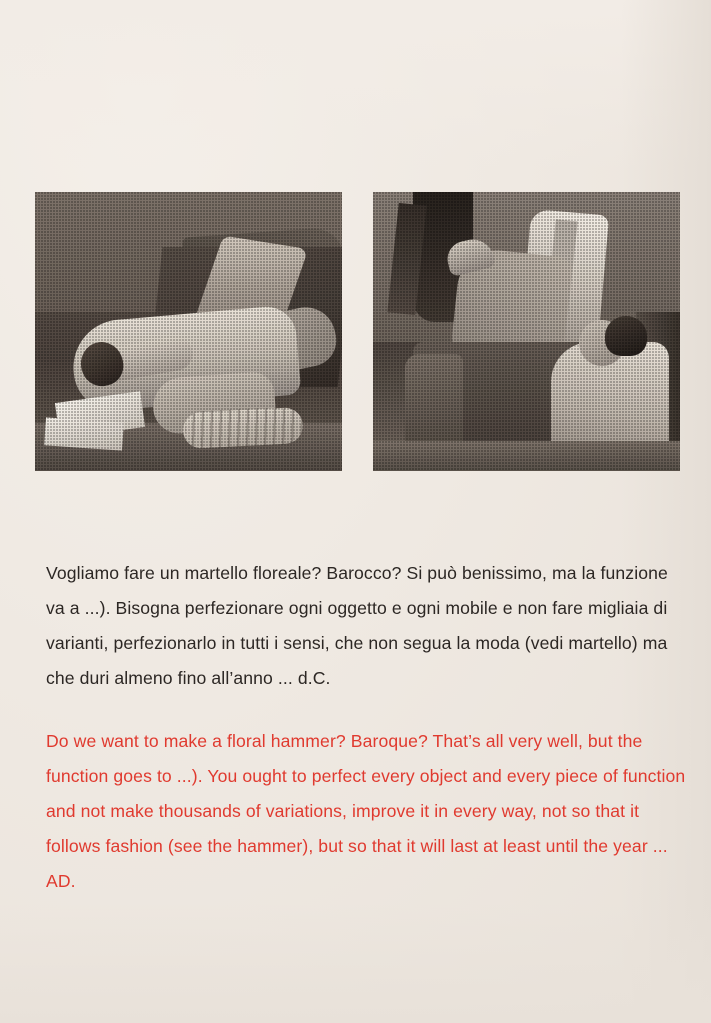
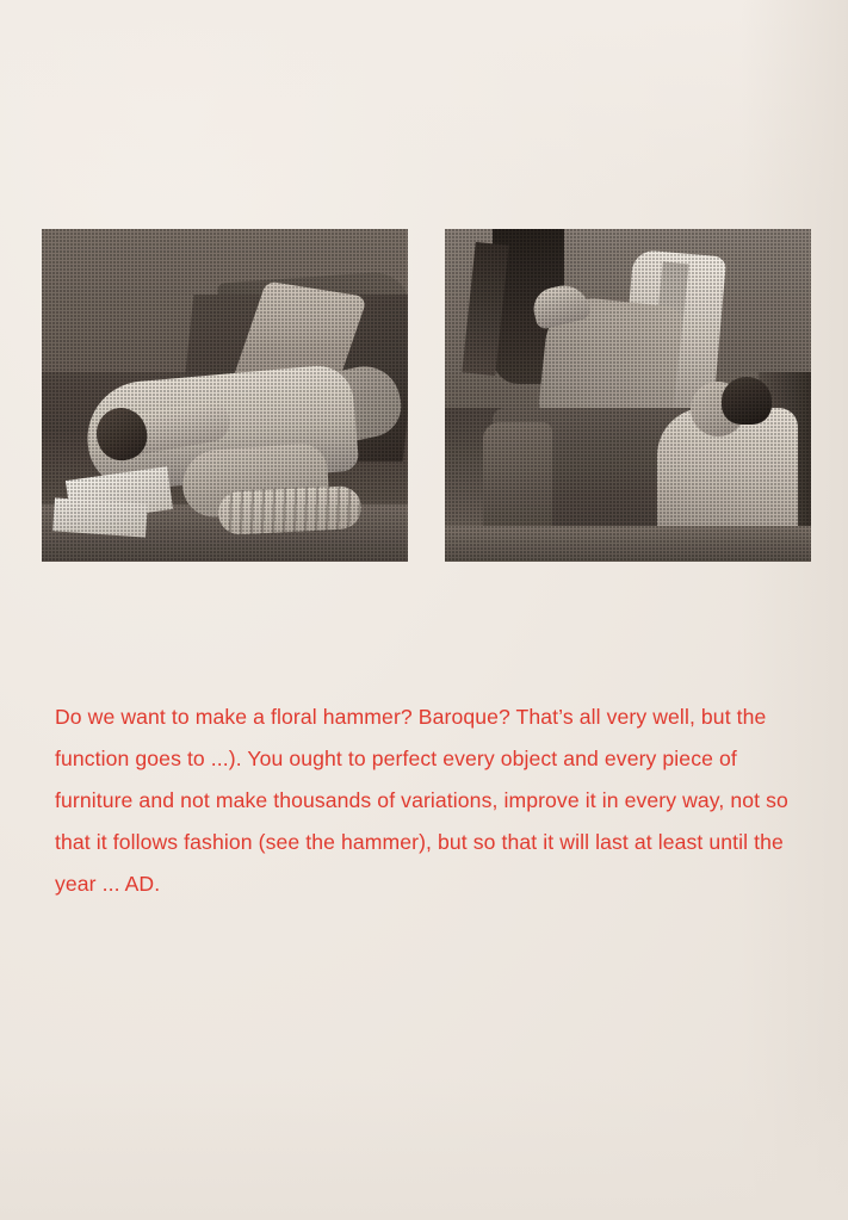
- Vogliamo fare un martello floreale? Barocco? Si può benissimo, ma la funzione va a ...). Bisogna perfezionare ogni oggetto e ogni mobile e non fare migliaia di varianti, perfezionarlo in tutti i sensi, che non segua la moda (vedi martello) ma che duri almeno fino all’anno ... d.C.
- Do we want to make a floral hammer? Baroque? That’s all very well, but the function goes to ...). You ought to perfect every object and every piece of function and not make thousands of variations, improve it in every way, not so that it follows fashion (see the hammer), but so that it will last at least until the year ... AD.
+ Do we want to make a floral hammer? Baroque? That’s all very well, but the function goes to ...). You ought to perfect every object and every piece of furniture and not make thousands of variations, improve it in every way, not so that it follows fashion (see the hammer), but so that it will last at least until the year ... AD.
